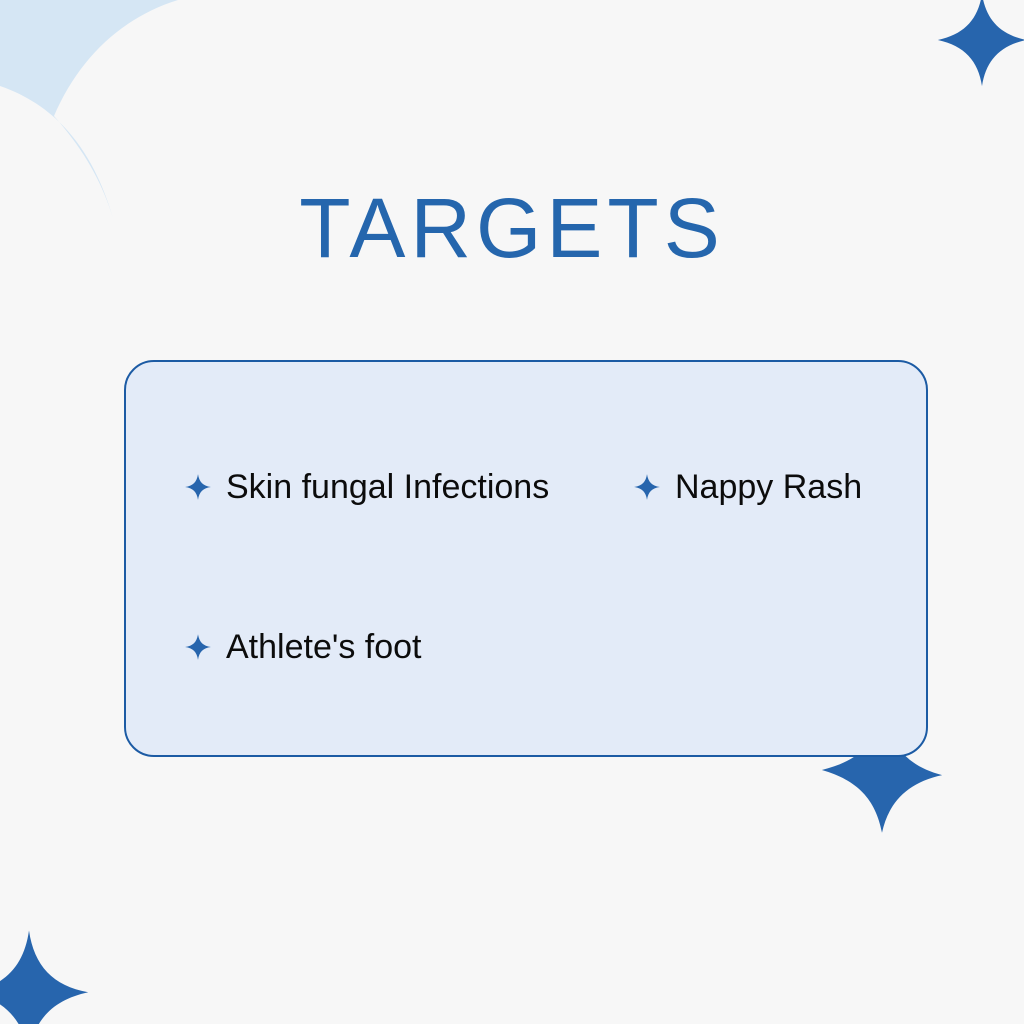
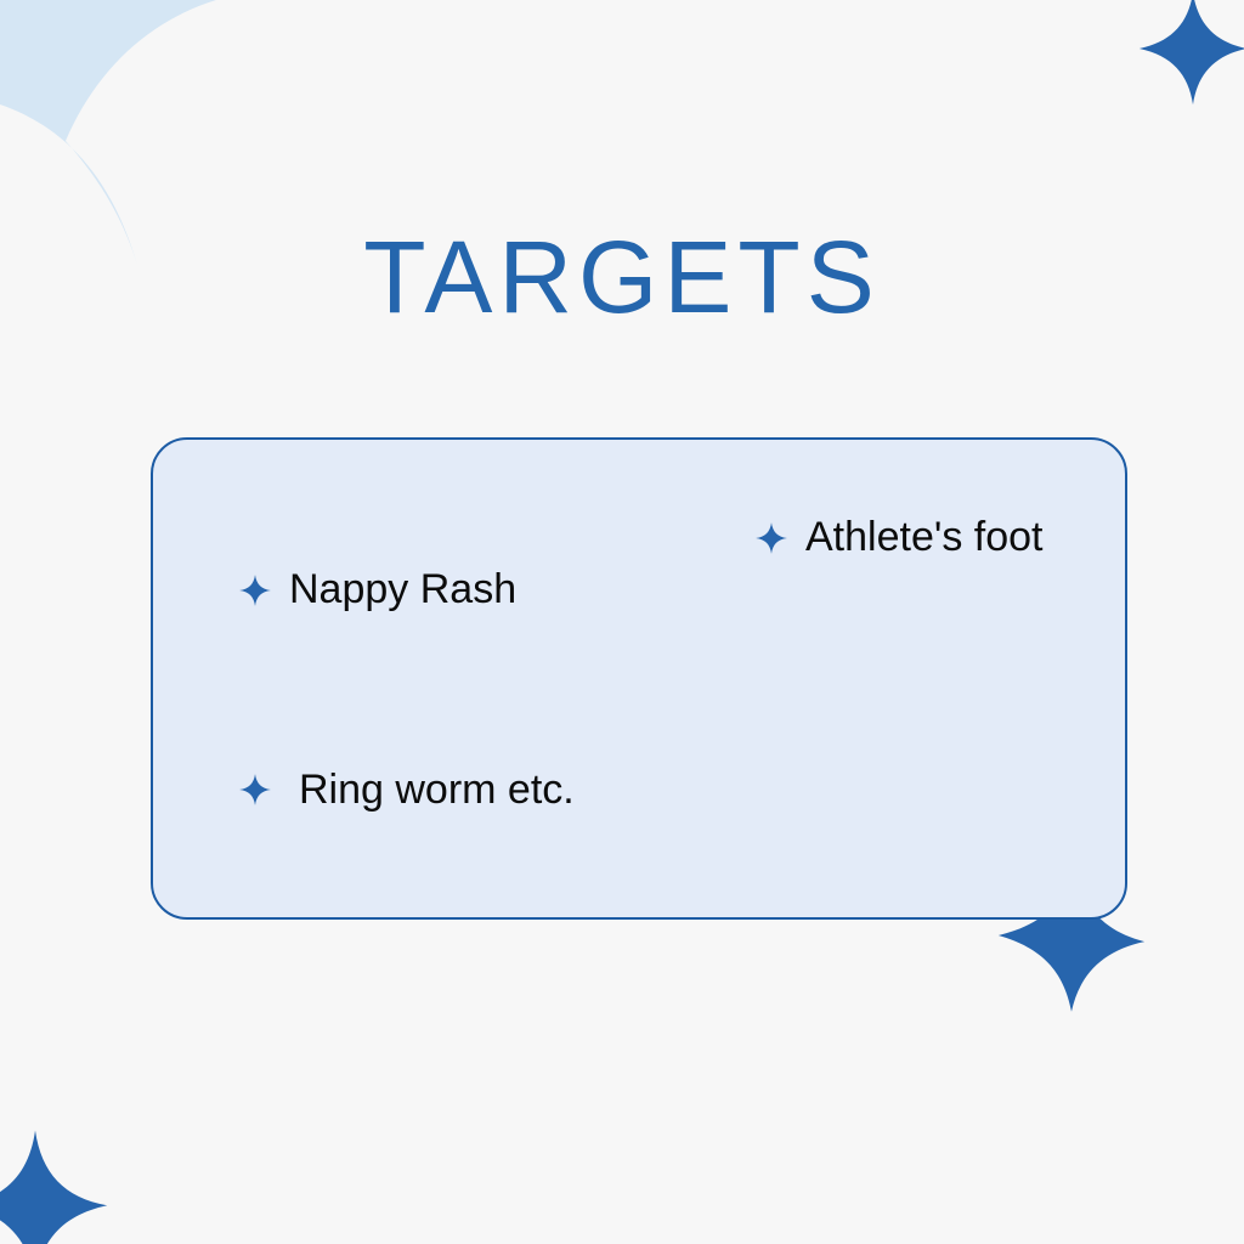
  TARGETS
- Skin fungal Infections
  Nappy Rash
  Athlete's foot
+ Ring worm etc.
